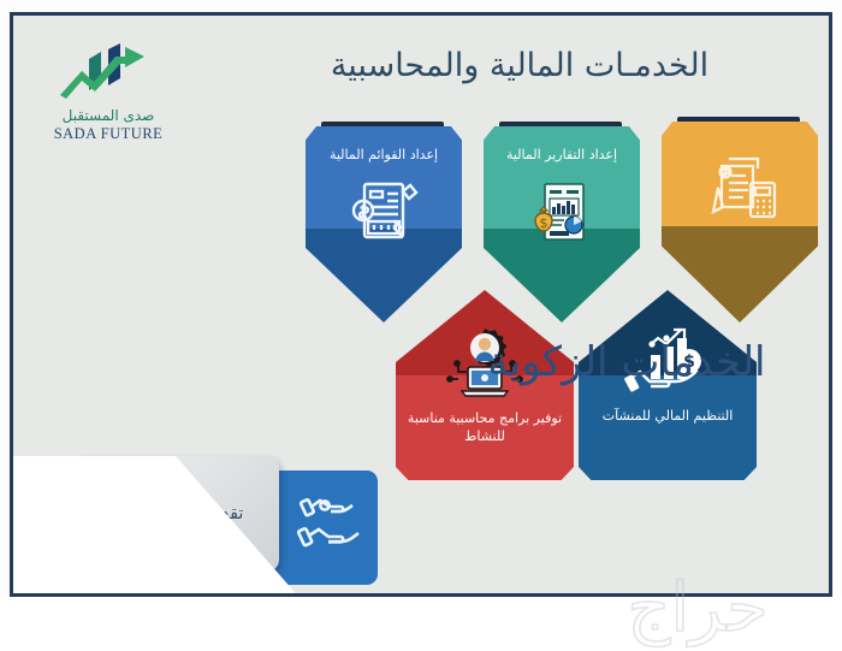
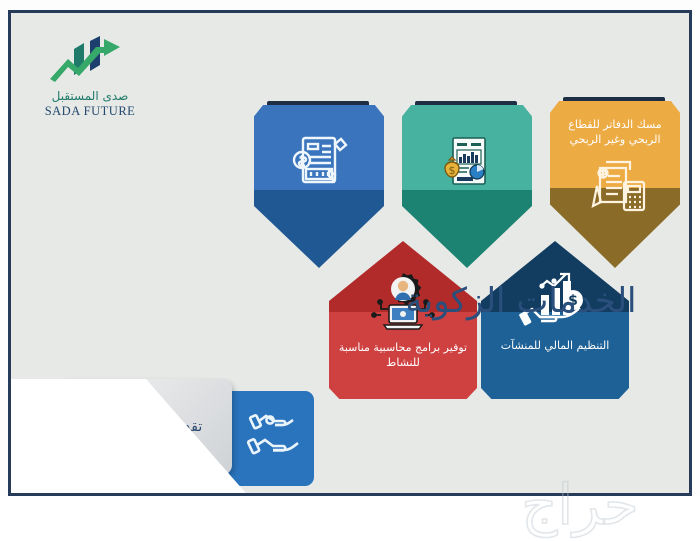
  صدى المستقبل
  SADA FUTURE
- الخدمـات المالية والمحاسبية
- إعداد القوائم المالية
- إعداد التقارير المالية
  $
+ مسك الدفاتر للقطاع الربحي وغير الربحي
  توفير برامج محاسبية مناسبة للنشاط
  $
  التنظيم المالي للمنشآت
  الخدمات الزكوية
  حراج
